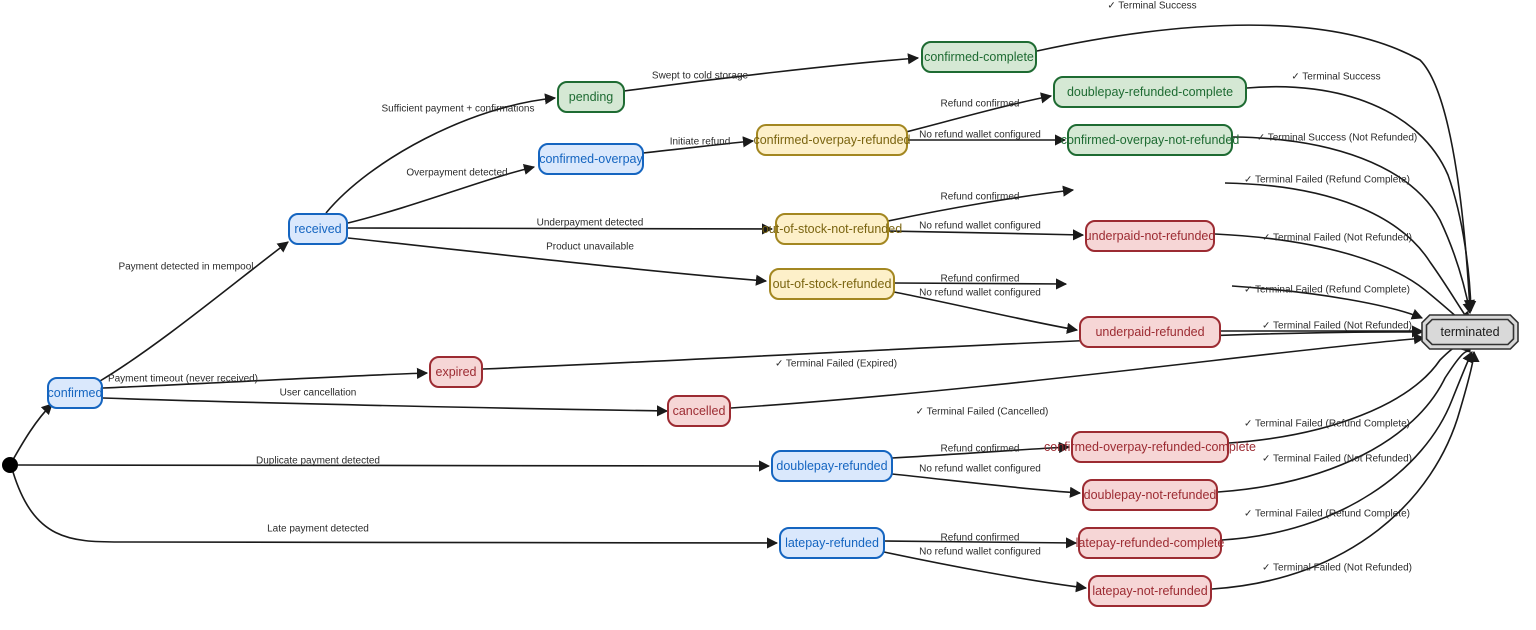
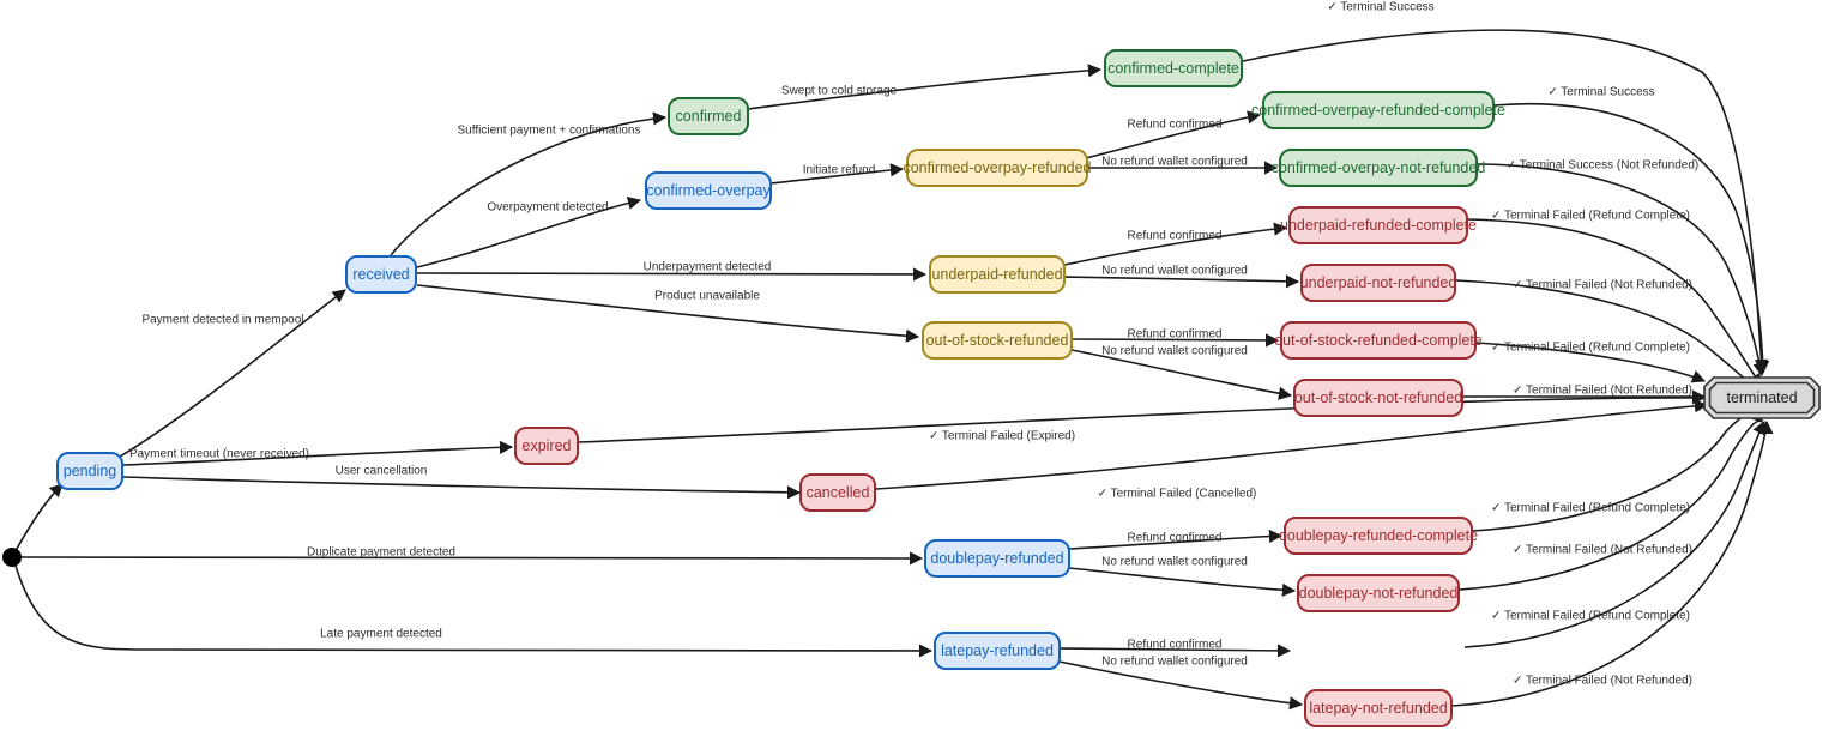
  Payment detected in mempool
  Payment timeout (never received)
  User cancellation
  Duplicate payment detected
  Late payment detected
  Sufficient payment + confirmations
  Overpayment detected
  Underpayment detected
  Product unavailable
  Swept to cold storage
  Initiate refund
  Refund confirmed
  No refund wallet configured
  Refund confirmed
  No refund wallet configured
  Refund confirmed
  No refund wallet configured
  Refund confirmed
  No refund wallet configured
  Refund confirmed
  No refund wallet configured
  ✓ Terminal Success
  ✓ Terminal Success
  ✓ Terminal Success (Not Refunded)
  ✓ Terminal Failed (Refund Complete)
  ✓ Terminal Failed (Not Refunded)
  ✓ Terminal Failed (Refund Complete)
  ✓ Terminal Failed (Not Refunded)
  ✓ Terminal Failed (Expired)
  ✓ Terminal Failed (Cancelled)
  ✓ Terminal Failed (Refund Complete
  ✓ Terminal Failed (Not Refunded)
  ✓ Terminal Failed (Refund Complte)
  ✓ Terminal Failed (Not Refunded)
- confirmed
+ pending
  received
- pending
+ confirmed
  confirmed-complete
  confirmed-overpay
  confirmed-overpay-refunded
- doublepay-refunded-complete
+ confirmed-overpay-refunded-complete
  confirmed-overpay-not-refunded
- out-of-stock-not-refunded
+ underpaid-refunded
+ underpaid-refunded-complete
  underpaid-not-refunded
  out-of-stock-refunded
+ out-of-stock-refunded-complete
- underpaid-refunded
+ out-of-stock-not-refunded
  expired
  cancelled
  doublepay-refunded
- confirmed-overpay-refunded-complete
+ doublepay-refunded-complete
  doublepay-not-refunded
  latepay-refunded
- latepay-refunded-complete
  latepay-not-refunded
  terminated
